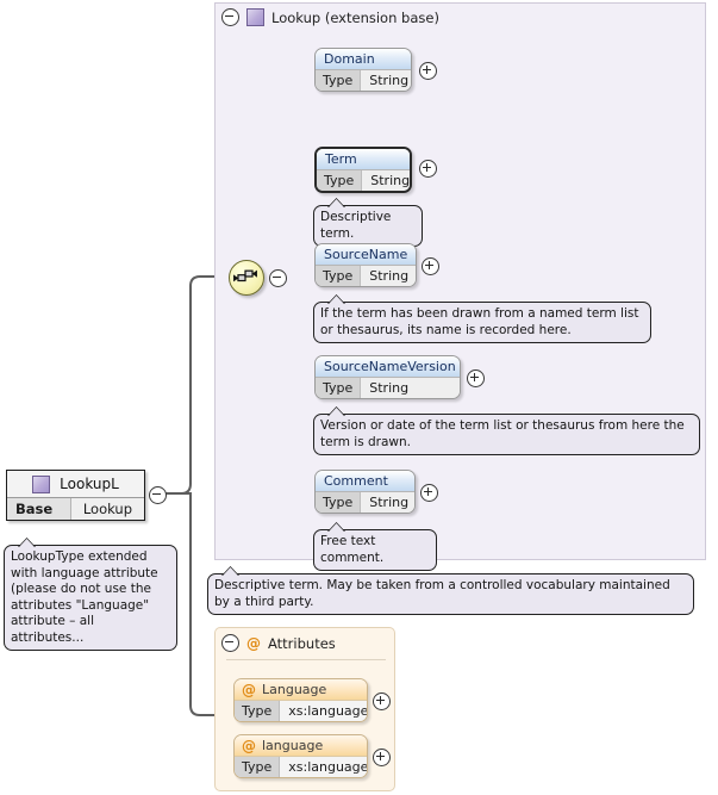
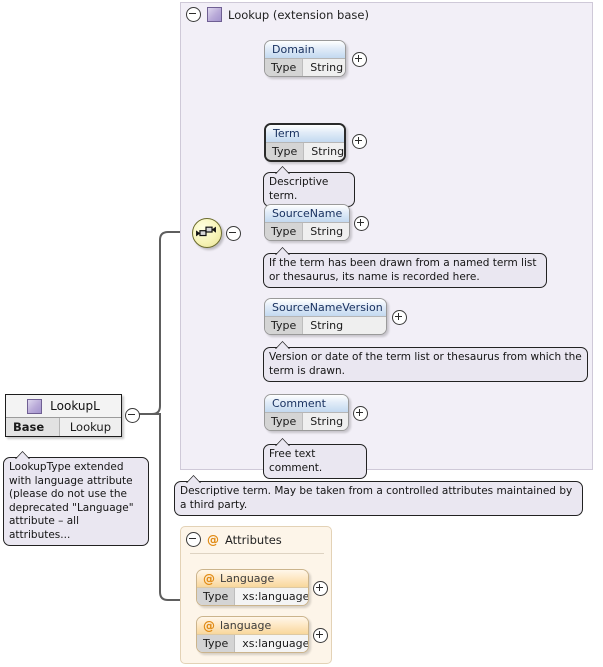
  Lookup (extension base)
  Domain
  Type
  String
  Term
  Type
  String
  Descriptive term.
  SourceName
  Type
  String
  If the term has been drawn from a named term list or thesaurus, its name is recorded here.
  SourceNameVersion
  Type
  String
- Version or date of the term list or thesaurus from here the term is drawn.
+ Version or date of the term list or thesaurus from which the term is drawn.
  Comment
  Type
  String
  Free text comment.
  LookupL
  Lookup
- LookupType extended with language attribute (please do not use the attributes "Language" attribute – all attributes...
+ LookupType extended with language attribute (please do not use the deprecated "Language" attribute – all attributes...
- Descriptive term. May be taken from a controlled vocabulary maintained by a third party.
+ Descriptive term. May be taken from a controlled attributes maintained by a third party.
  @
  Attributes
  @
  Language
  Type
  xs:language
  @
  language
  Type
  xs:language
